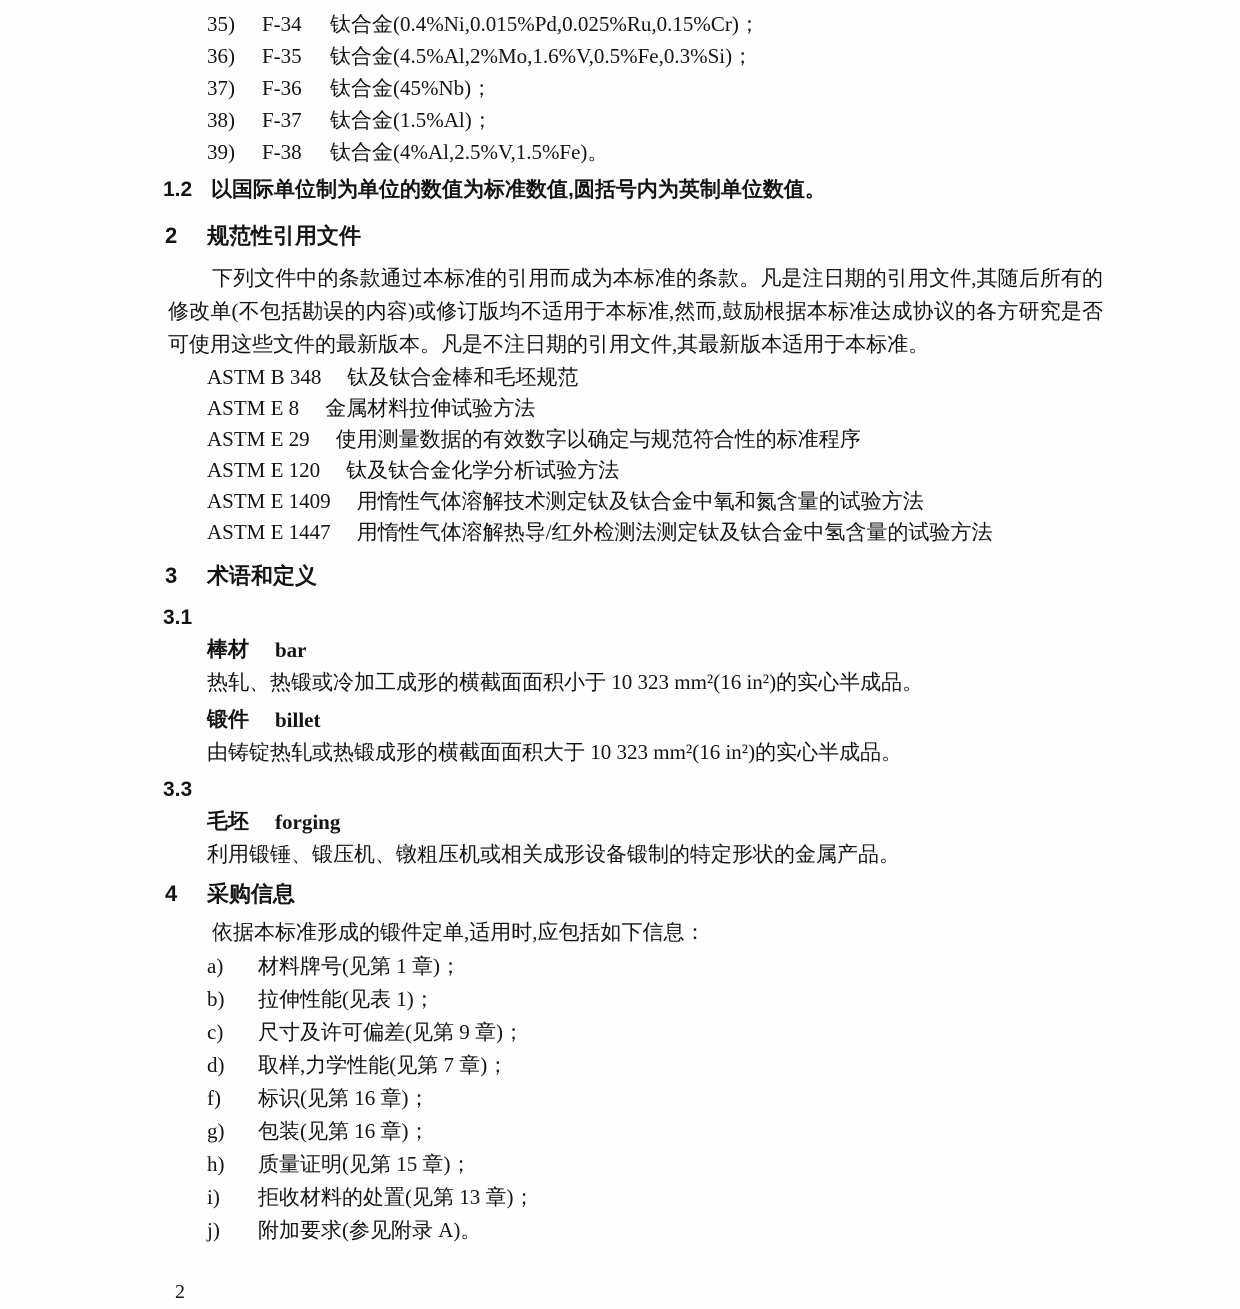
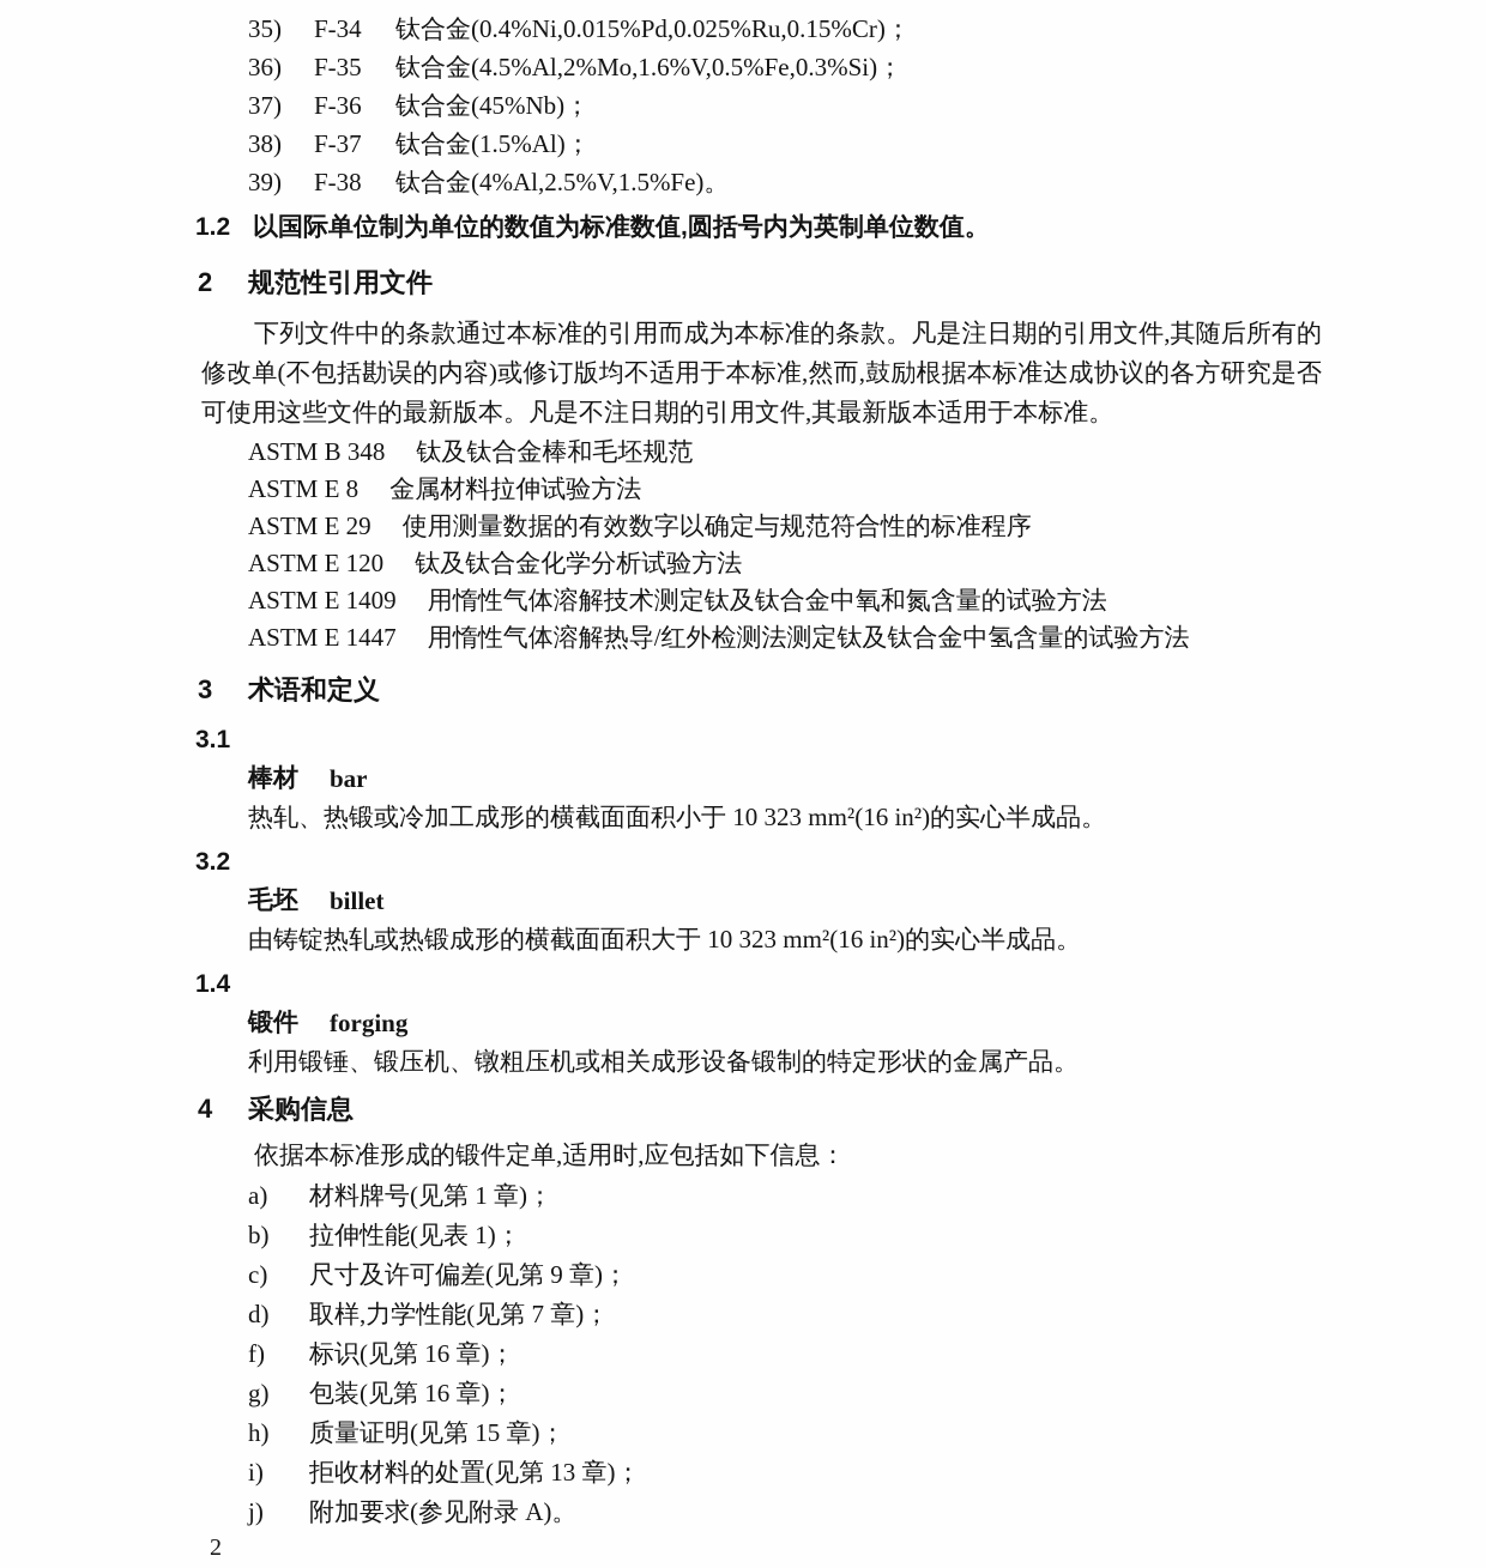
  35)
  F-34
  钛合金(0.4%Ni,0.015%Pd,0.025%Ru,0.15%Cr)；
  36)
  F-35
  钛合金(4.5%Al,2%Mo,1.6%V,0.5%Fe,0.3%Si)；
  37)
  F-36
  钛合金(45%Nb)；
  38)
  F-37
  钛合金(1.5%Al)；
  39)
  F-38
  钛合金(4%Al,2.5%V,1.5%Fe)。
  1.2
  以国际单位制为单位的数值为标准数值,圆括号内为英制单位数值。
  2
  规范性引用文件
  下列文件中的条款通过本标准的引用而成为本标准的条款。凡是注日期的引用文件,其随后所有的修改单(不包括勘误的内容)或修订版均不适用于本标准,然而,鼓励根据本标准达成协议的各方研究是否可使用这些文件的最新版本。凡是不注日期的引用文件,其最新版本适用于本标准。
  ASTM B 348
  钛及钛合金棒和毛坯规范
  ASTM E 8
  金属材料拉伸试验方法
  ASTM E 29
  使用测量数据的有效数字以确定与规范符合性的标准程序
  ASTM E 120
  钛及钛合金化学分析试验方法
  ASTM E 1409
  用惰性气体溶解技术测定钛及钛合金中氧和氮含量的试验方法
  ASTM E 1447
  用惰性气体溶解热导/红外检测法测定钛及钛合金中氢含量的试验方法
  3
  术语和定义
  3.1
  棒材
  bar
  热轧、热锻或冷加工成形的横截面面积小于 10 323 mm²(16 in²)的实心半成品。
+ 3.2
- 锻件
+ 毛坯
  billet
  由铸锭热轧或热锻成形的横截面面积大于 10 323 mm²(16 in²)的实心半成品。
- 3.3
+ 1.4
- 毛坯
+ 锻件
  forging
  利用锻锤、锻压机、镦粗压机或相关成形设备锻制的特定形状的金属产品。
  4
  采购信息
  依据本标准形成的锻件定单,适用时,应包括如下信息：
  a)
  材料牌号(见第 1 章)；
  b)
  拉伸性能(见表 1)；
  c)
  尺寸及许可偏差(见第 9 章)；
  d)
  取样,力学性能(见第 7 章)；
  f)
  标识(见第 16 章)；
  g)
  包装(见第 16 章)；
  h)
  质量证明(见第 15 章)；
  i)
  拒收材料的处置(见第 13 章)；
  j)
  附加要求(参见附录 A)。
  2
